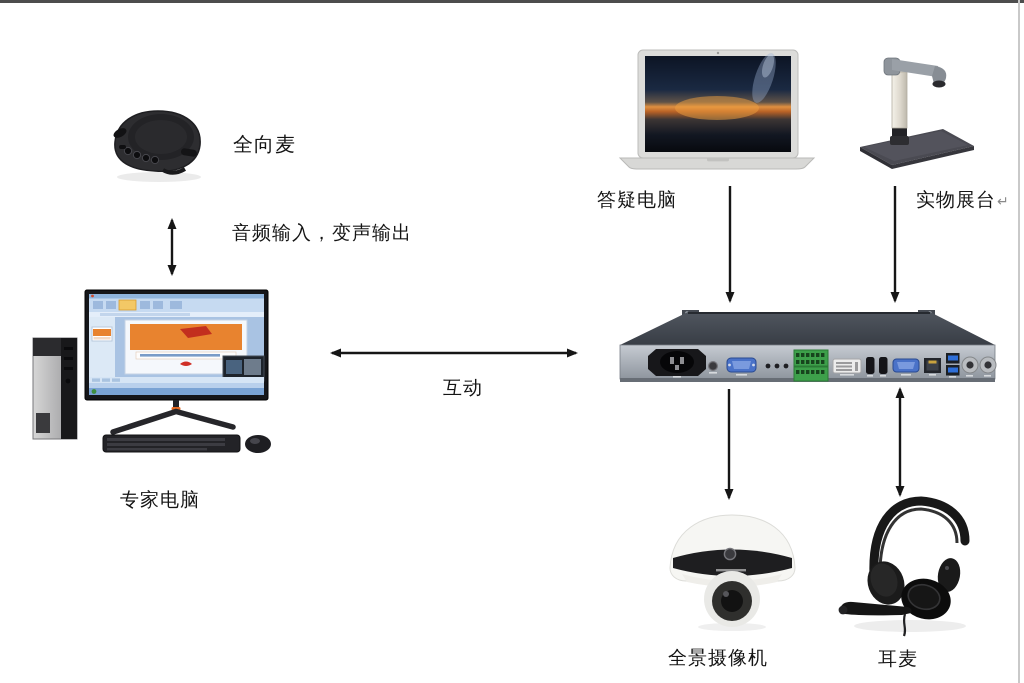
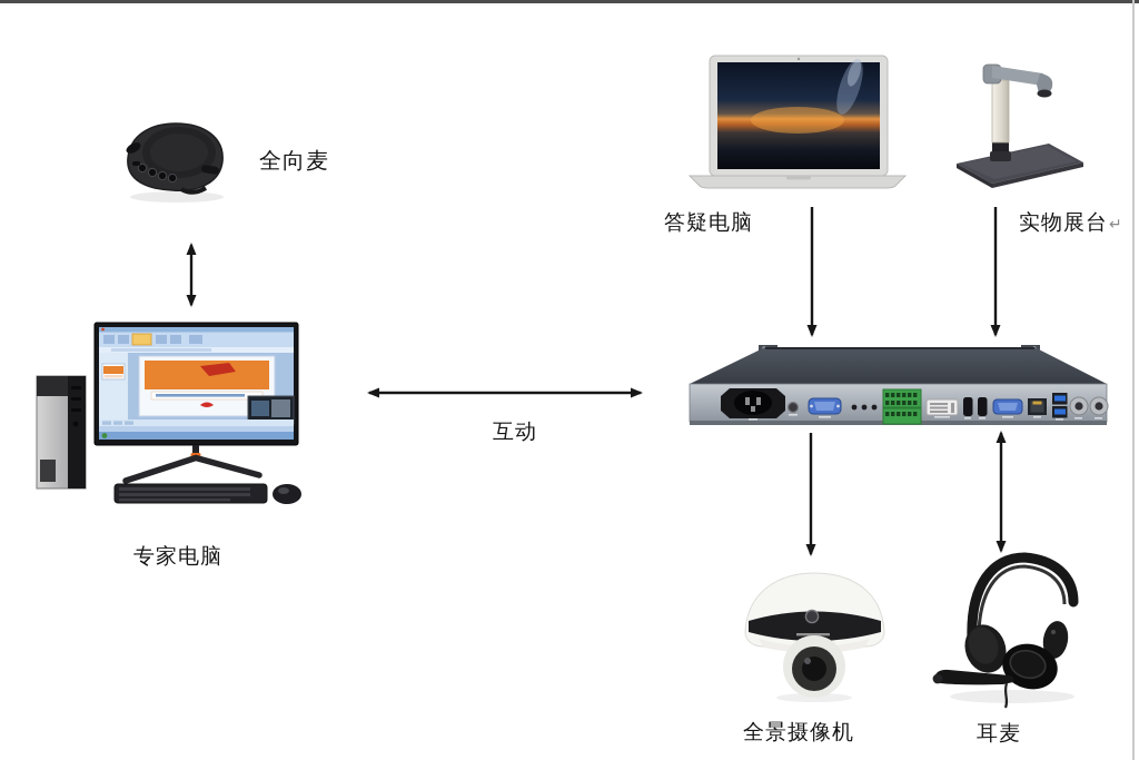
  全向麦
- 音频输入，变声输出
  专家电脑
  互动
  答疑电脑
  实物展台↵
  全景摄像机
  耳麦
